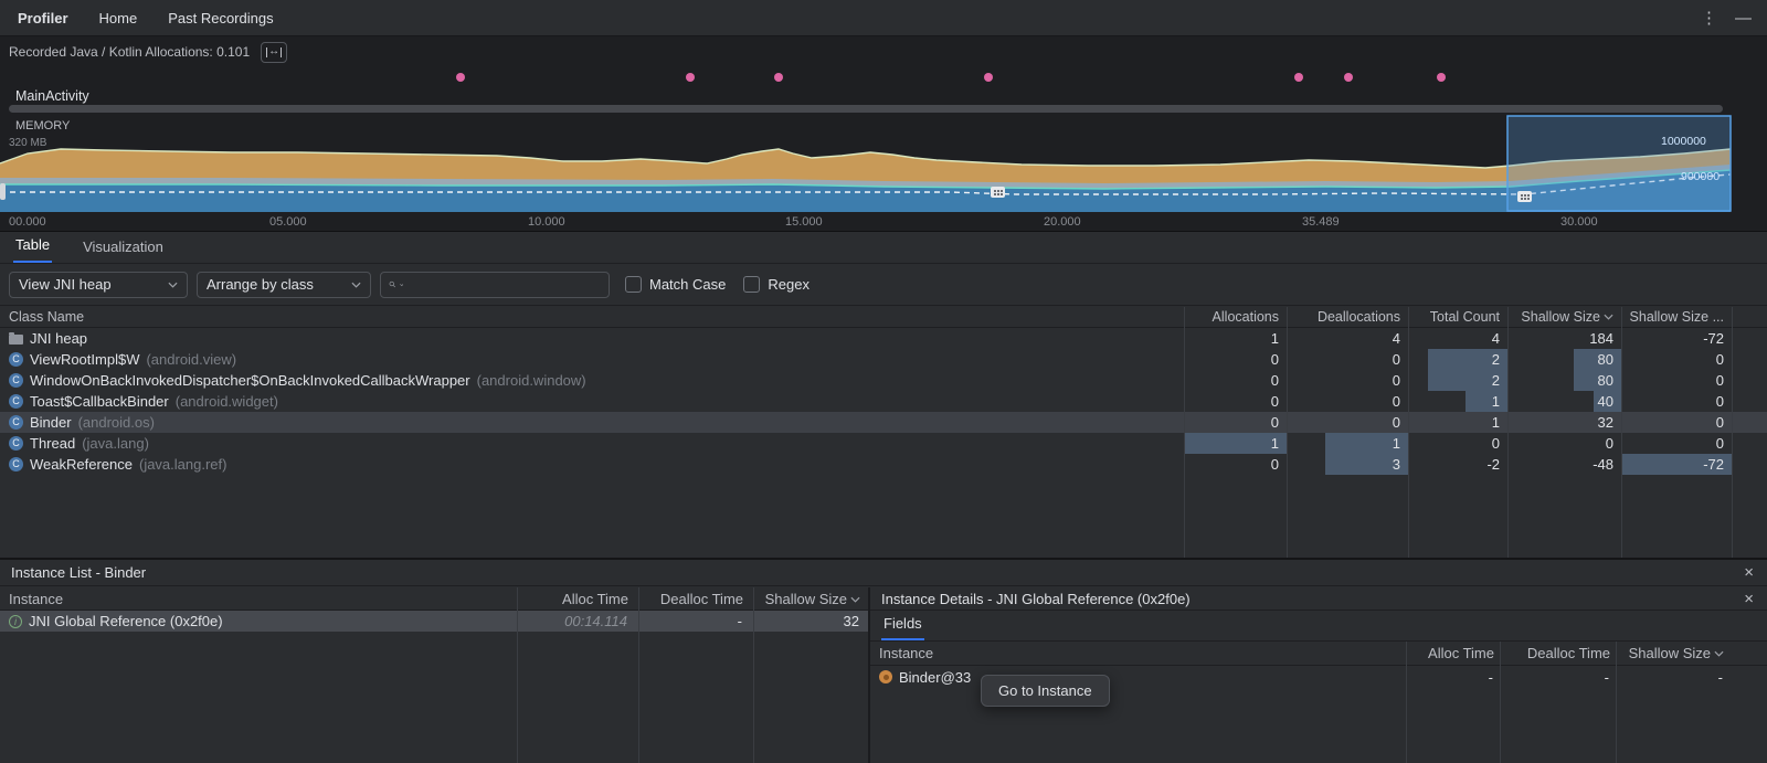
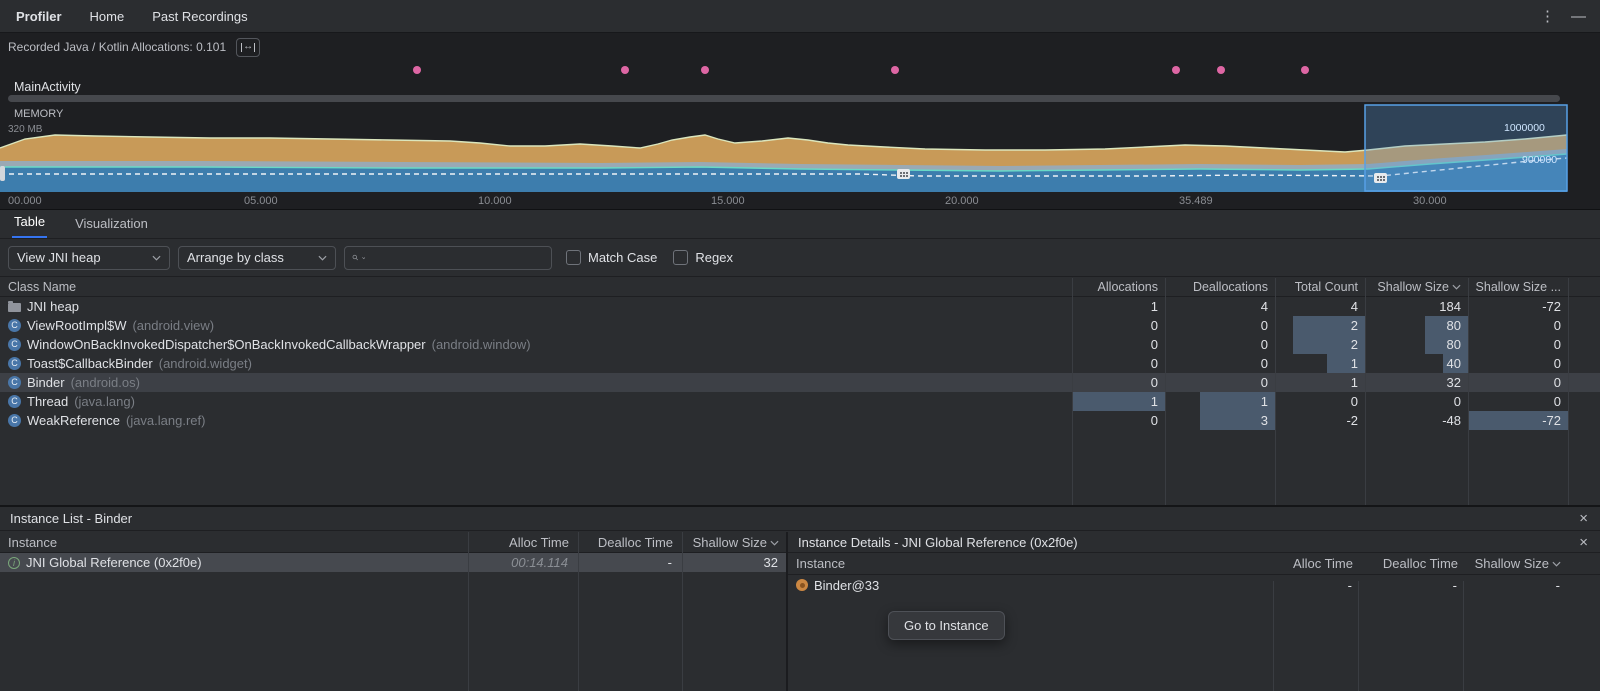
  Profiler
  Home
  Past Recordings
  ⋮
  —
  Recorded Java / Kotlin Allocations: 0.101
  ↔
  MainActivity
  MEMORY
  320 MB
  1000000
  900000
  00.000
  05.000
  10.000
  15.000
  20.000
  35.489
  30.000
  Table
  Visualization
  View JNI heap
  Arrange by class
  Match Case
  Regex
  Class Name
  Allocations
  Deallocations
  Total Count
  Shallow Size
  Shallow Size ...
  JNI heap
  1
  4
  4
  184
  -72
  C
  ViewRootImpl$W
  (android.view)
  0
  0
  2
  80
  0
  C
  WindowOnBackInvokedDispatcher$OnBackInvokedCallbackWrapper
  (android.window)
  0
  0
  2
  80
  0
  C
  Toast$CallbackBinder
  (android.widget)
  0
  0
  1
  40
  0
  C
  Binder
  (android.os)
  0
  0
  1
  32
  0
  C
  Thread
  (java.lang)
  1
  1
  0
  0
  0
  C
  WeakReference
  (java.lang.ref)
  0
  3
  -2
  -48
  -72
  Instance List - Binder
  ×
  Instance
  Alloc Time
  Dealloc Time
  Shallow Size
  i
  JNI Global Reference (0x2f0e)
  00:14.114
  -
  32
  Instance Details - JNI Global Reference (0x2f0e)
  ×
- Fields
  Instance
  Alloc Time
  Dealloc Time
  Shallow Size
  Binder@33
  -
  -
  -
  Go to Instance
